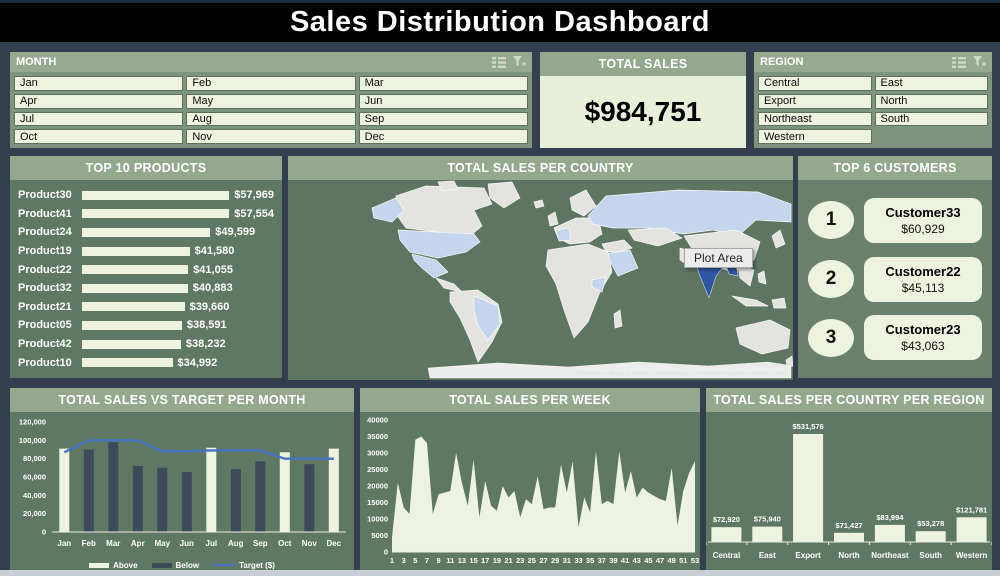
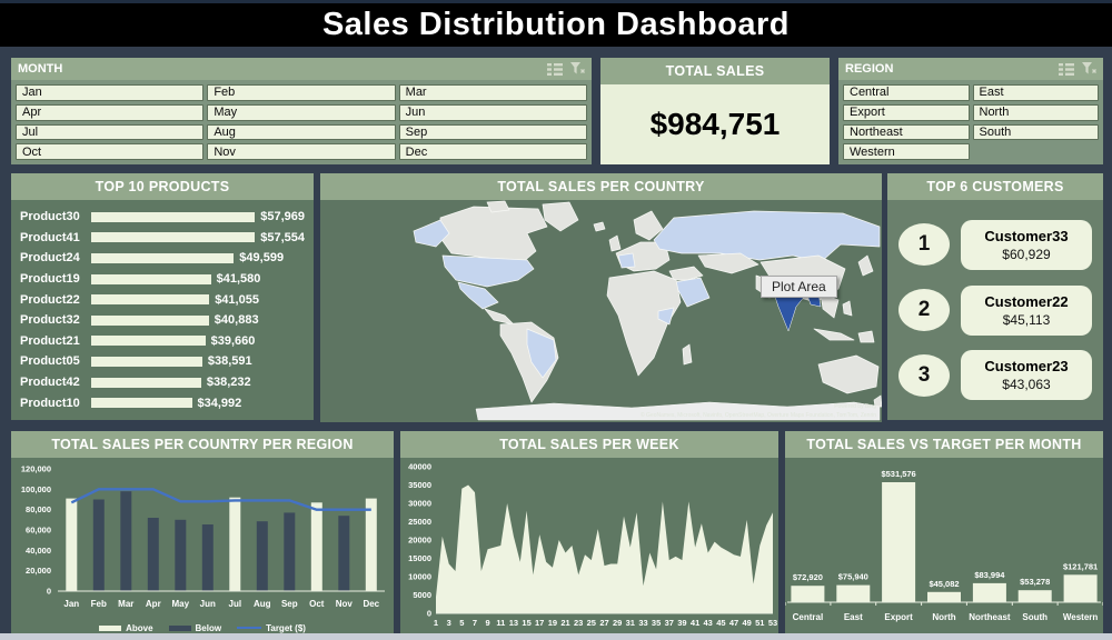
  Sales Distribution Dashboard
  MONTH
  Jan
  Feb
  Mar
  Apr
  May
  Jun
  Jul
  Aug
  Sep
  Oct
  Nov
  Dec
  TOTAL SALES
  $984,751
  REGION
  Central
  East
  Export
  North
  Northeast
  South
  Western
  TOP 10 PRODUCTS
  Product30
  $57,969
  Product41
  $57,554
  Product24
  $49,599
  Product19
  $41,580
  Product22
  $41,055
  Product32
  $40,883
  Product21
  $39,660
  Product05
  $38,591
  Product42
  $38,232
  Product10
  $34,992
  TOTAL SALES PER COUNTRY
  Plot Area
  TOP 6 CUSTOMERS
  1
  Customer33
  $60,929
  2
  Customer22
  $45,113
  3
  Customer23
  $43,063
- TOTAL SALES VS TARGET PER MONTH
+ TOTAL SALES PER COUNTRY PER REGION
  0
  20,000
  40,000
  60,000
  80,000
  100,000
  120,000
  Jan
  Feb
  Mar
  Apr
  May
  Jun
  Jul
  Aug
  Sep
  Oct
  Nov
  Dec
  Above
  Below
  Target ($)
  TOTAL SALES PER WEEK
  0
  5000
  10000
  15000
  20000
  25000
  30000
  35000
  40000
  1
  3
  5
  7
  9
  11
  13
  15
  17
  19
  21
  23
  25
  27
  29
  31
  33
  35
  37
  39
  41
  43
  45
  47
  49
  51
  53
- TOTAL SALES PER COUNTRY PER REGION
+ TOTAL SALES VS TARGET PER MONTH
  $72,920
  Central
  $75,940
  East
  $531,576
  Export
- $71,427
+ $45,082
  North
  $83,994
  Northeast
  $53,278
  South
  $121,781
  Western
